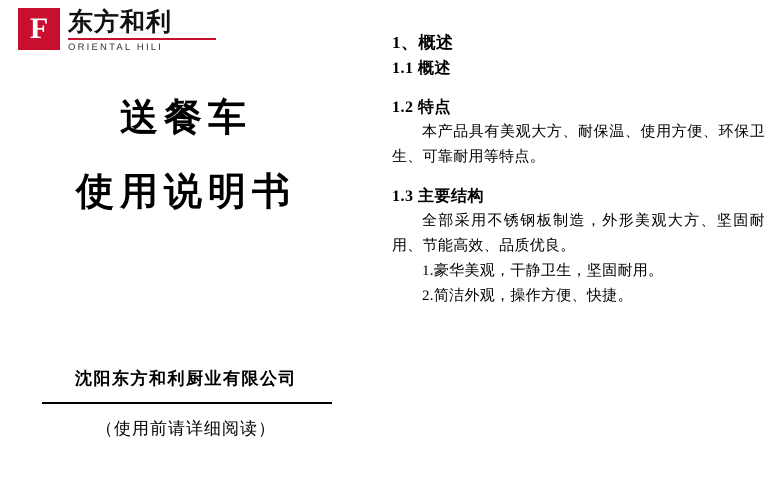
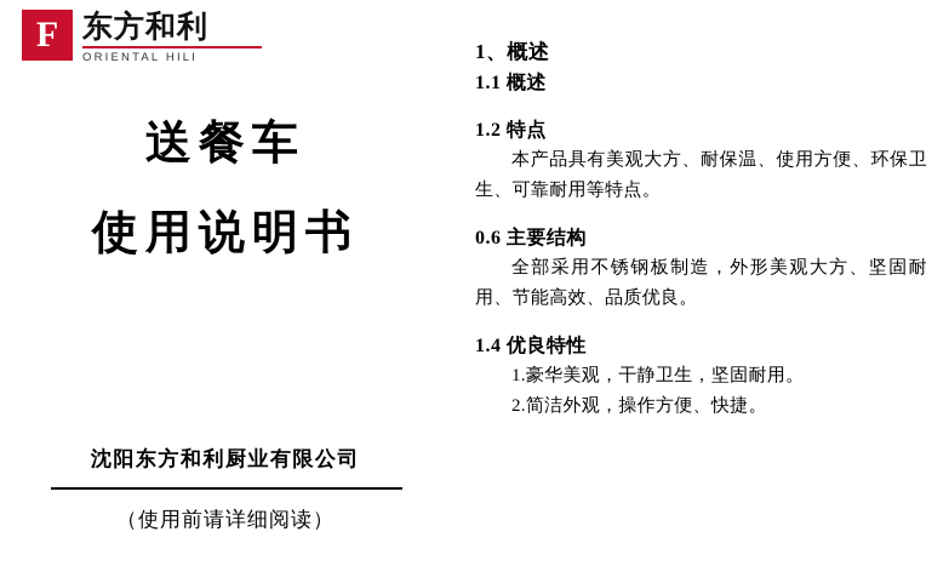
  F
  东方和利
  ORIENTAL HILI
  送餐车
  使用说明书
  沈阳东方和利厨业有限公司
  （使用前请详细阅读）
  1、概述
  1.1 概述
  1.2 特点
  本产品具有美观大方、耐保温、使用方便、环保卫生、可靠耐用等特点。
- 1.3 主要结构
+ 0.6 主要结构
  全部采用不锈钢板制造，外形美观大方、坚固耐用、节能高效、品质优良。
+ 1.4 优良特性
  1.豪华美观，干静卫生，坚固耐用。
  2.简洁外观，操作方便、快捷。
